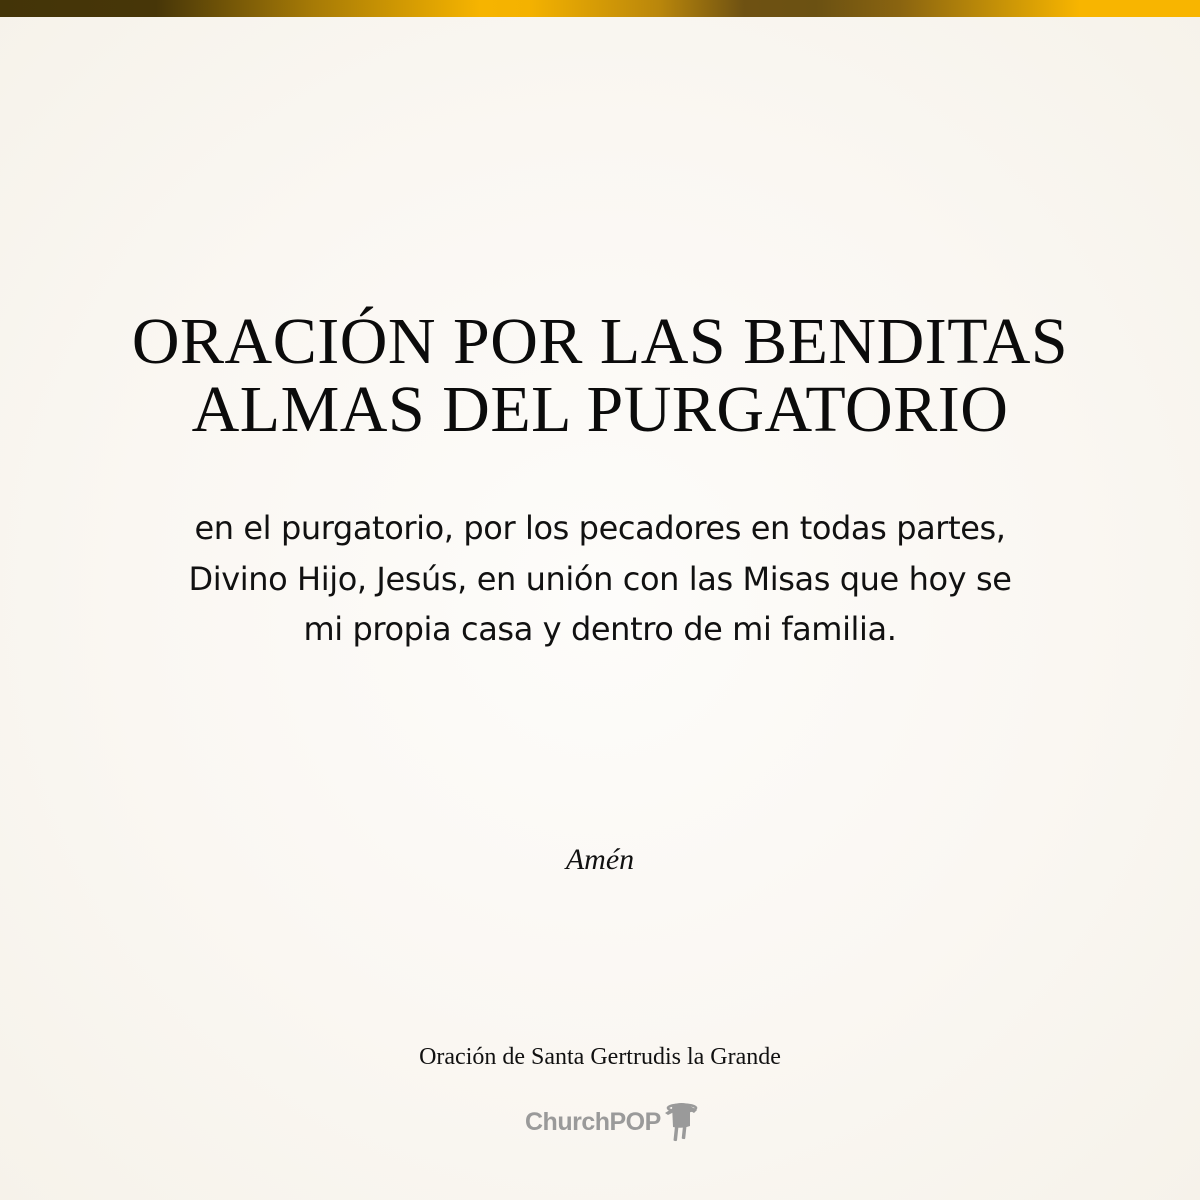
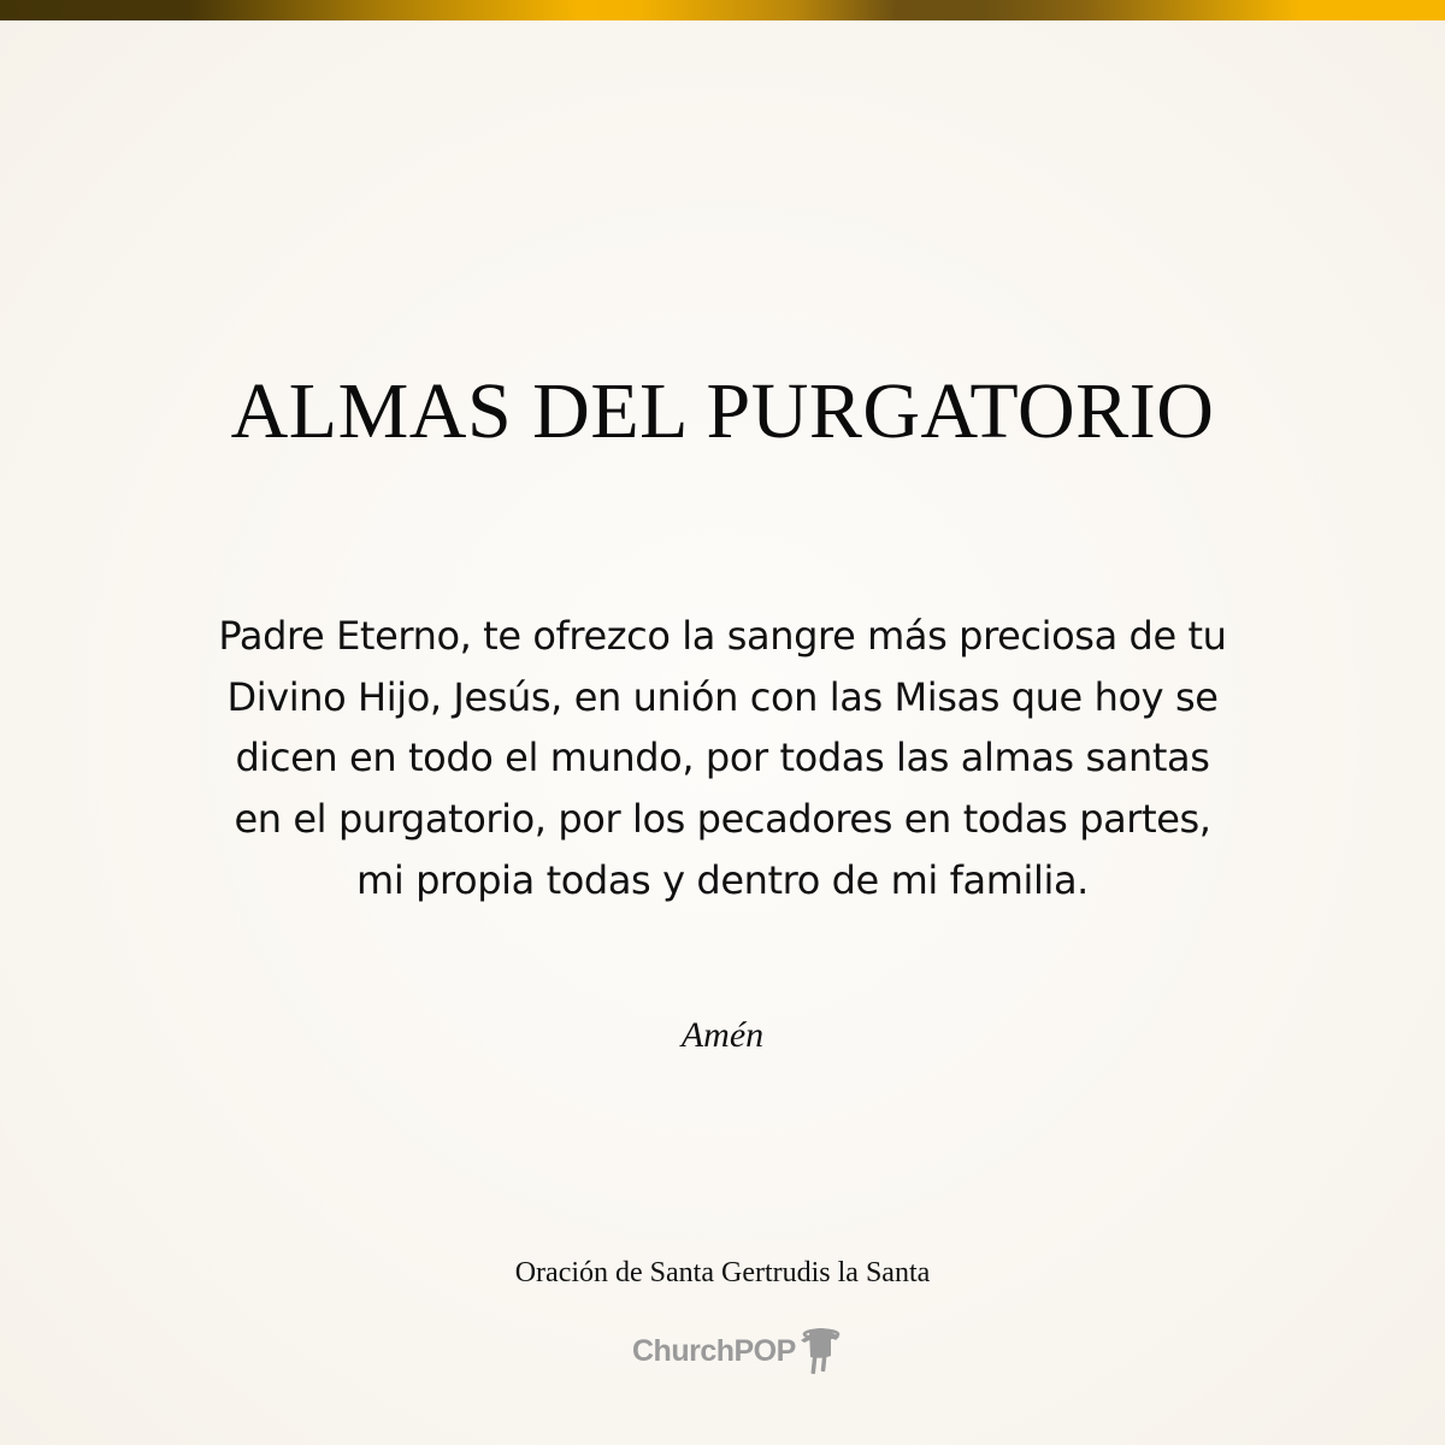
- ORACIÓN POR LAS BENDITAS
  ALMAS DEL PURGATORIO
+ Padre Eterno, te ofrezco la sangre más preciosa de tu
- en el purgatorio, por los pecadores en todas partes,
+ Divino Hijo, Jesús, en unión con las Misas que hoy se
+ dicen en todo el mundo, por todas las almas santas
- Divino Hijo, Jesús, en unión con las Misas que hoy se
+ en el purgatorio, por los pecadores en todas partes,
- mi propia casa y dentro de mi familia.
+ mi propia todas y dentro de mi familia.
  Amén
- Oración de Santa Gertrudis la Grande
+ Oración de Santa Gertrudis la Santa
  ChurchPOP
